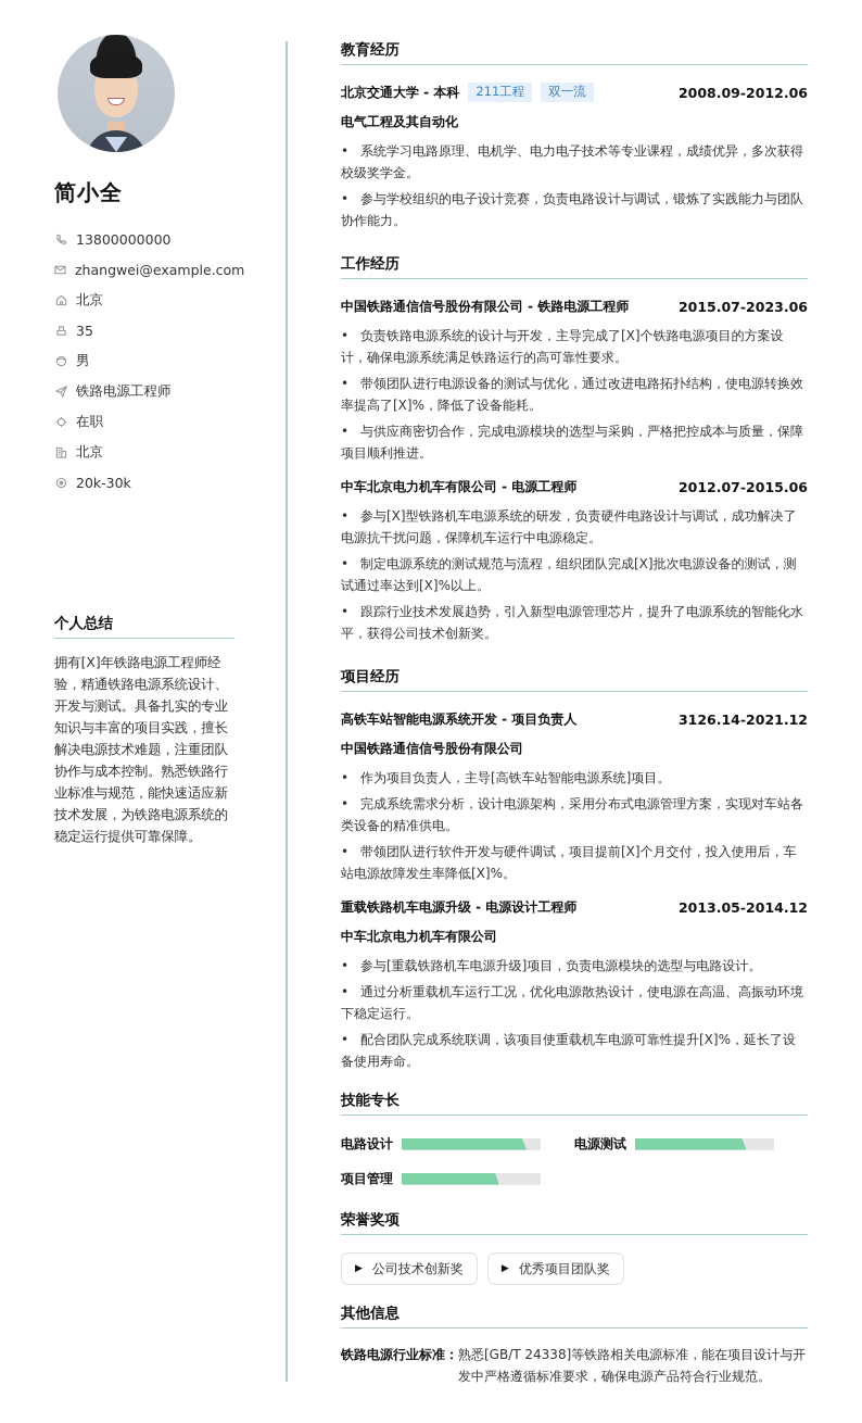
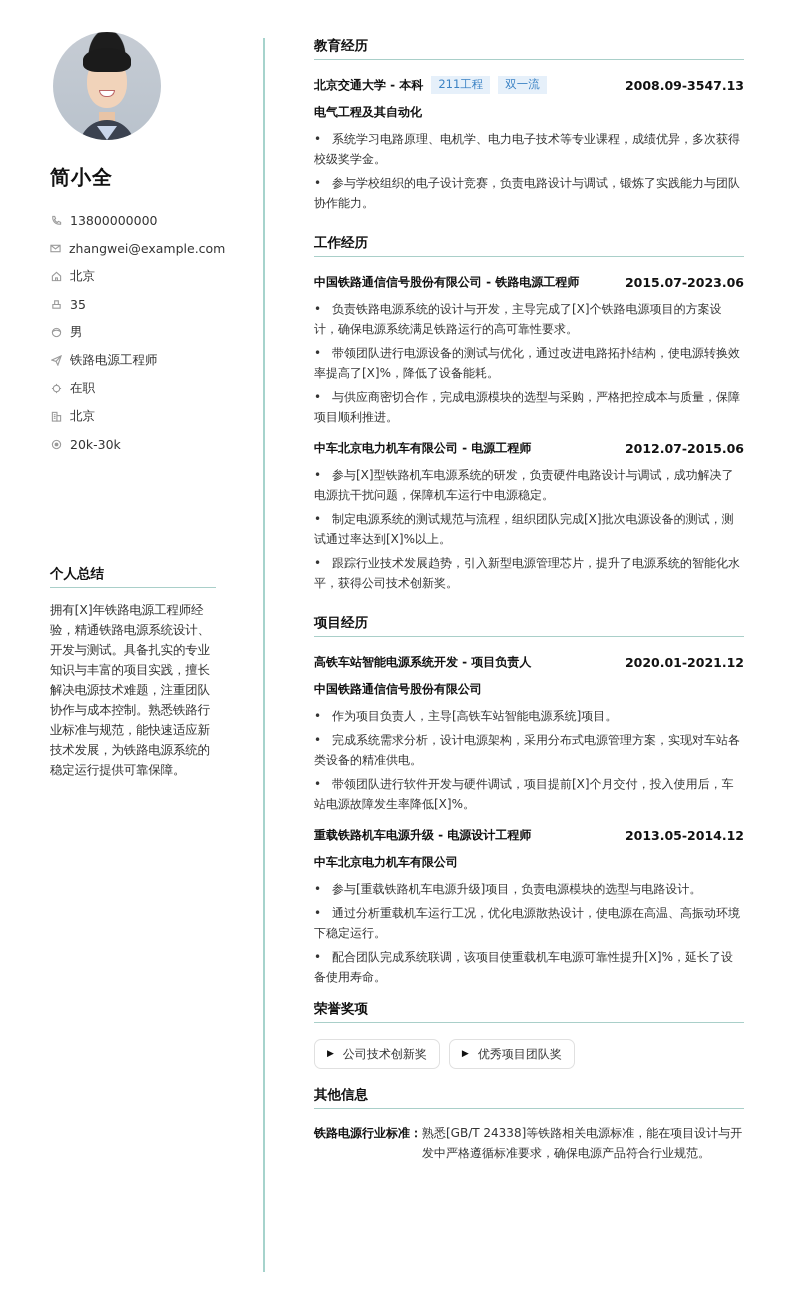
  简小全
  13800000000
  zhangwei@example.com
  北京
  35
  男
  铁路电源工程师
  在职
  北京
  20k-30k
  个人总结
  拥有[X]年铁路电源工程师经验，精通铁路电源系统设计、开发与测试。具备扎实的专业知识与丰富的项目实践，擅长解决电源技术难题，注重团队协作与成本控制。熟悉铁路行业标准与规范，能快速适应新技术发展，为铁路电源系统的稳定运行提供可靠保障。
  教育经历
  北京交通大学 - 本科
  211工程
  双一流
- 2008.09-2012.06
+ 2008.09-3547.13
  电气工程及其自动化
  • 系统学习电路原理、电机学、电力电子技术等专业课程，成绩优异，多次获得校级奖学金。
  • 参与学校组织的电子设计竞赛，负责电路设计与调试，锻炼了实践能力与团队协作能力。
  工作经历
  中国铁路通信信号股份有限公司 - 铁路电源工程师
  2015.07-2023.06
  • 负责铁路电源系统的设计与开发，主导完成了[X]个铁路电源项目的方案设计，确保电源系统满足铁路运行的高可靠性要求。
  • 带领团队进行电源设备的测试与优化，通过改进电路拓扑结构，使电源转换效率提高了[X]%，降低了设备能耗。
  • 与供应商密切合作，完成电源模块的选型与采购，严格把控成本与质量，保障项目顺利推进。
  中车北京电力机车有限公司 - 电源工程师
  2012.07-2015.06
  • 参与[X]型铁路机车电源系统的研发，负责硬件电路设计与调试，成功解决了电源抗干扰问题，保障机车运行中电源稳定。
  • 制定电源系统的测试规范与流程，组织团队完成[X]批次电源设备的测试，测试通过率达到[X]%以上。
  • 跟踪行业技术发展趋势，引入新型电源管理芯片，提升了电源系统的智能化水平，获得公司技术创新奖。
  项目经历
  高铁车站智能电源系统开发 - 项目负责人
- 3126.14-2021.12
+ 2020.01-2021.12
  中国铁路通信信号股份有限公司
  • 作为项目负责人，主导[高铁车站智能电源系统]项目。
  • 完成系统需求分析，设计电源架构，采用分布式电源管理方案，实现对车站各类设备的精准供电。
  • 带领团队进行软件开发与硬件调试，项目提前[X]个月交付，投入使用后，车站电源故障发生率降低[X]%。
  重载铁路机车电源升级 - 电源设计工程师
  2013.05-2014.12
  中车北京电力机车有限公司
  • 参与[重载铁路机车电源升级]项目，负责电源模块的选型与电路设计。
  • 通过分析重载机车运行工况，优化电源散热设计，使电源在高温、高振动环境下稳定运行。
  • 配合团队完成系统联调，该项目使重载机车电源可靠性提升[X]%，延长了设备使用寿命。
- 技能专长
- 电路设计
- 电源测试
- 项目管理
  荣誉奖项
  ▶
  公司技术创新奖
  ▶
  优秀项目团队奖
  其他信息
  铁路电源行业标准：
  熟悉[GB/T 24338]等铁路相关电源标准，能在项目设计与开发中严格遵循标准要求，确保电源产品符合行业规范。
